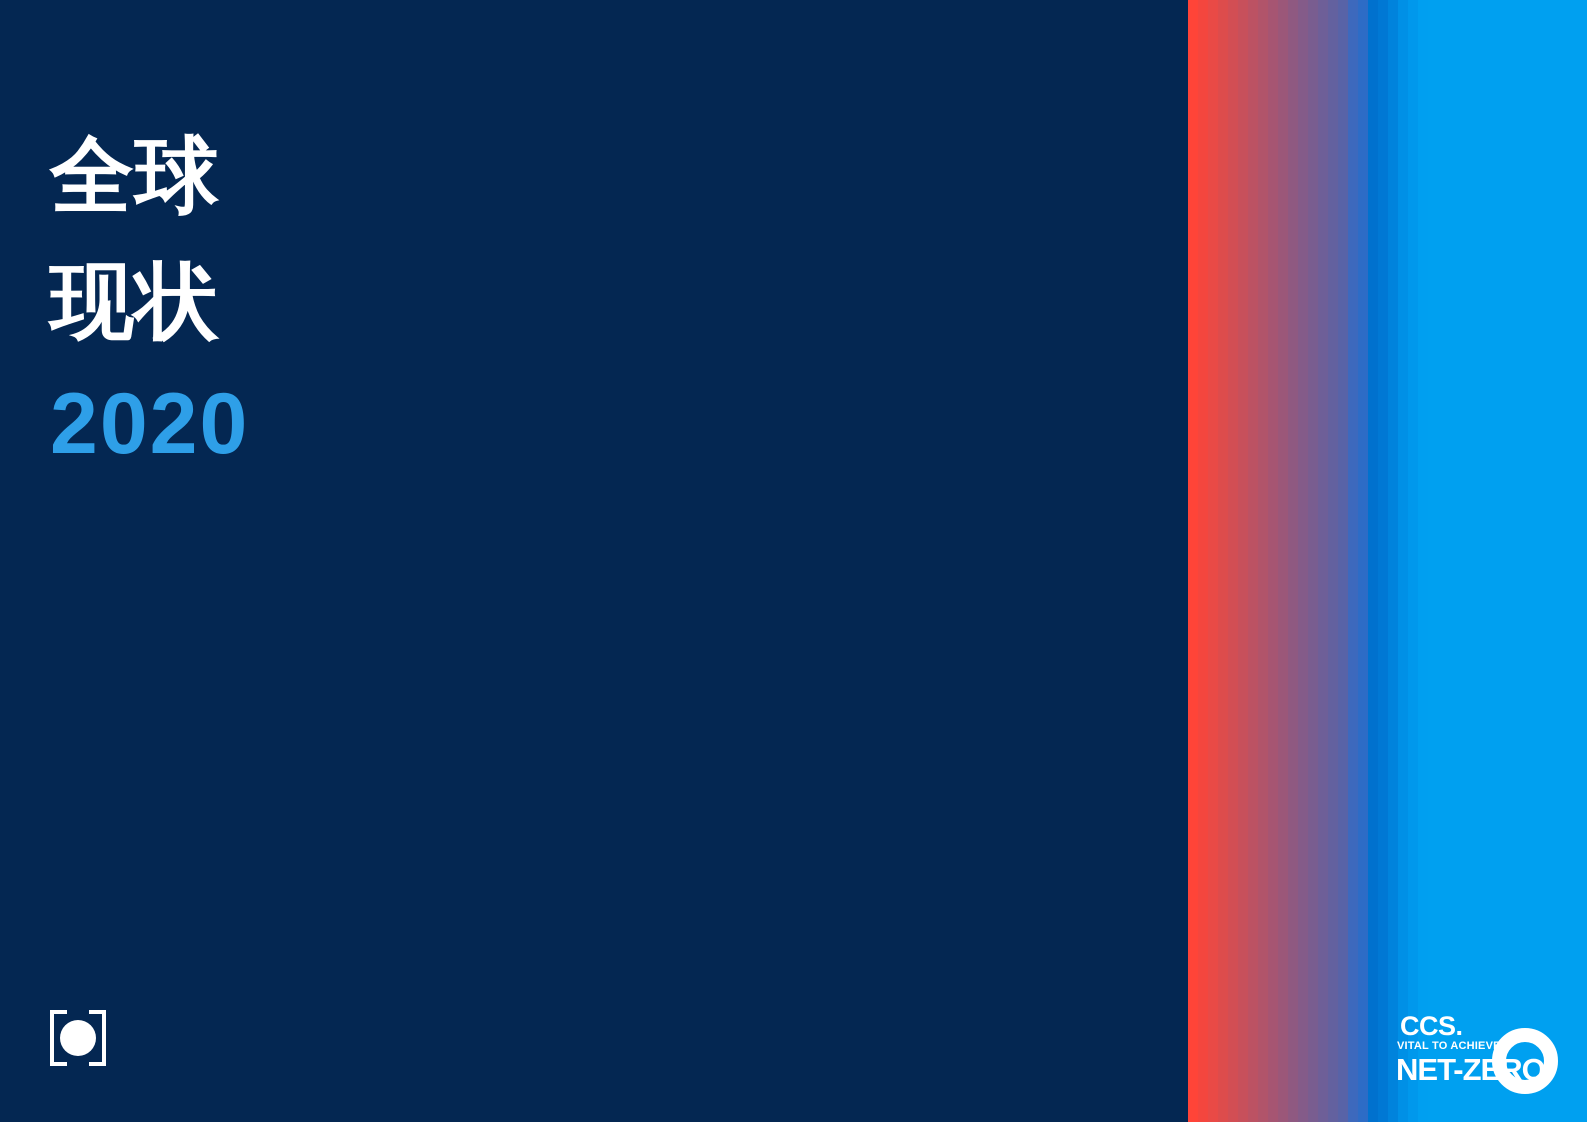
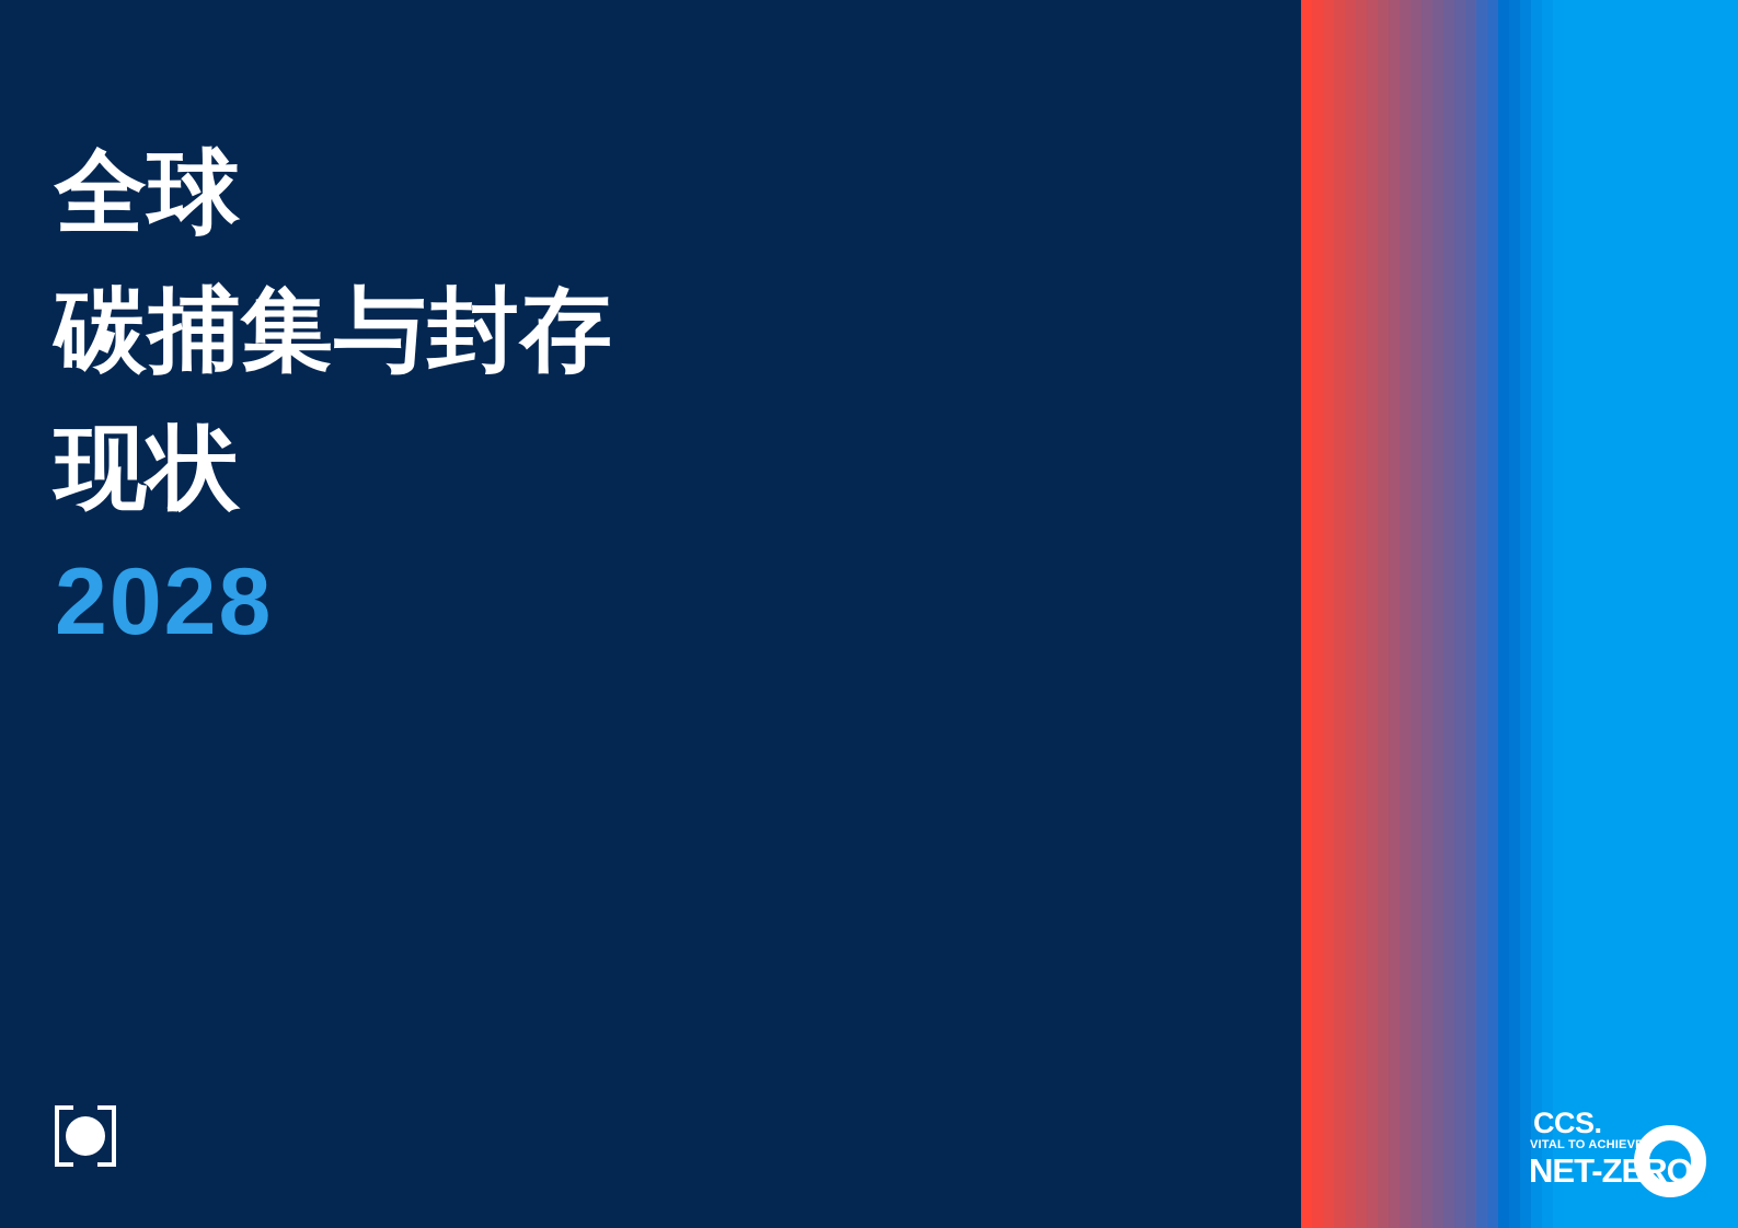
  全球
+ 碳捕集与封存
  现状
- 2020
+ 2028
  CCS.
  VITAL TO ACHIEVE
  NET-ZERO
